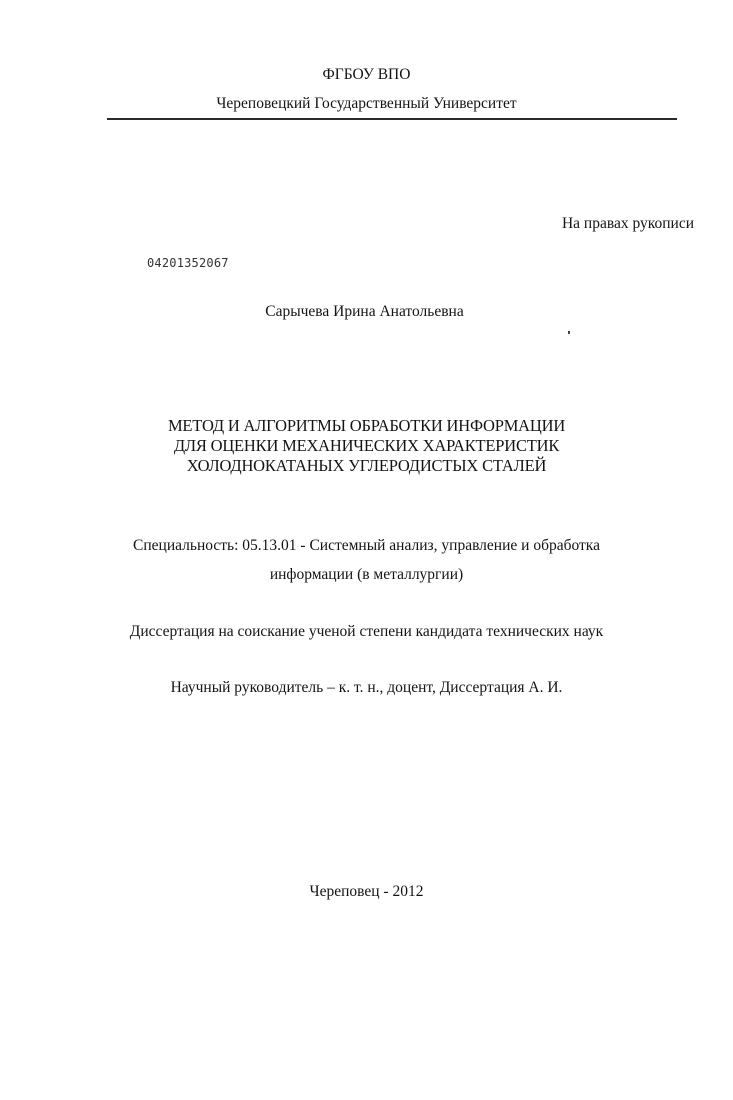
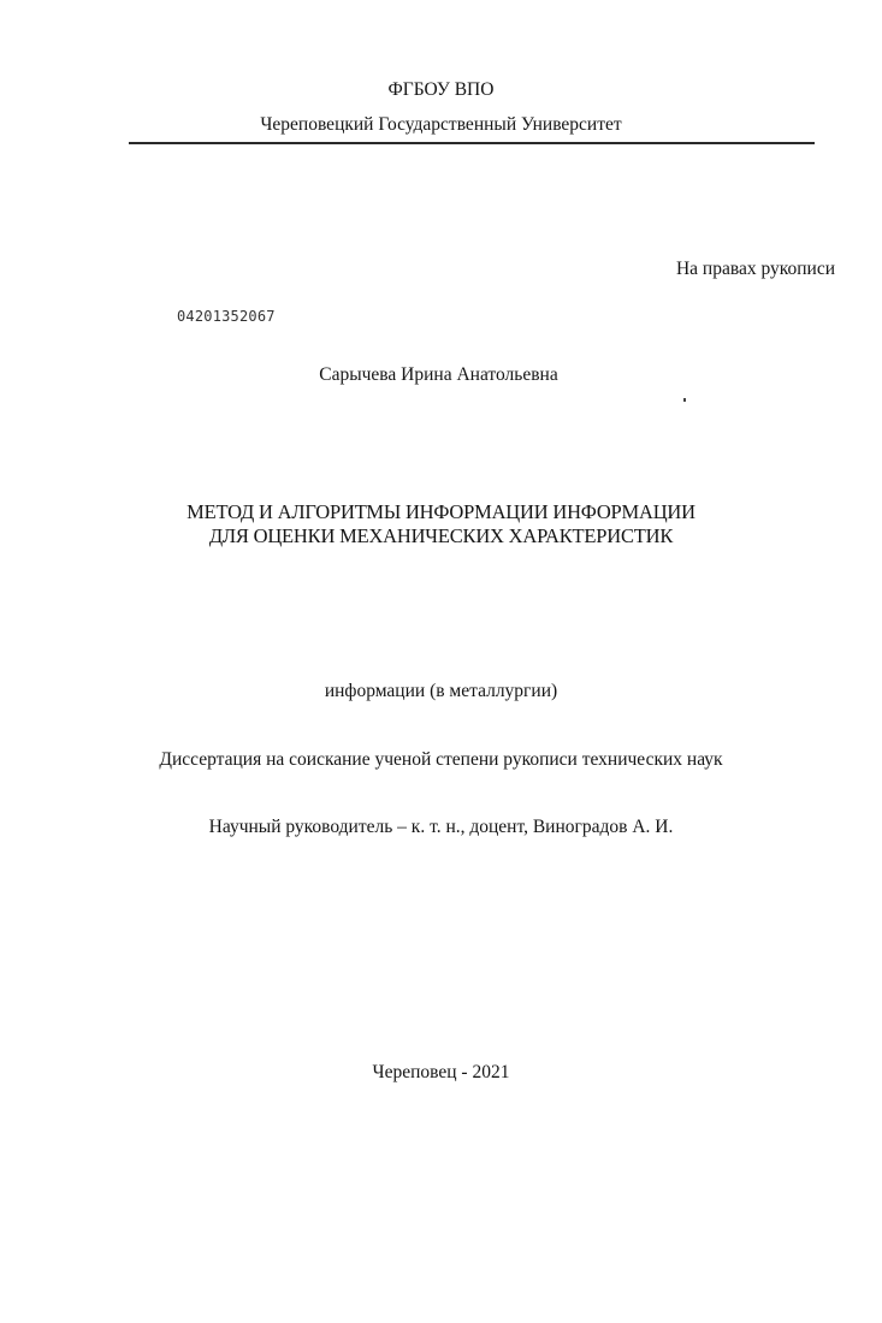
  ФГБОУ ВПО
  Череповецкий Государственный Университет
  На правах рукописи
  04201352067
  Сарычева Ирина Анатольевна
- МЕТОД И АЛГОРИТМЫ ОБРАБОТКИ ИНФОРМАЦИИ
+ МЕТОД И АЛГОРИТМЫ ИНФОРМАЦИИ ИНФОРМАЦИИ
  ДЛЯ ОЦЕНКИ МЕХАНИЧЕСКИХ ХАРАКТЕРИСТИК
- ХОЛОДНОКАТАНЫХ УГЛЕРОДИСТЫХ СТАЛЕЙ
- Специальность: 05.13.01 - Системный анализ, управление и обработка
  информации (в металлургии)
- Диссертация на соискание ученой степени кандидата технических наук
+ Диссертация на соискание ученой степени рукописи технических наук
- Научный руководитель – к. т. н., доцент, Диссертация А. И.
+ Научный руководитель – к. т. н., доцент, Виноградов А. И.
- Череповец - 2012
+ Череповец - 2021
